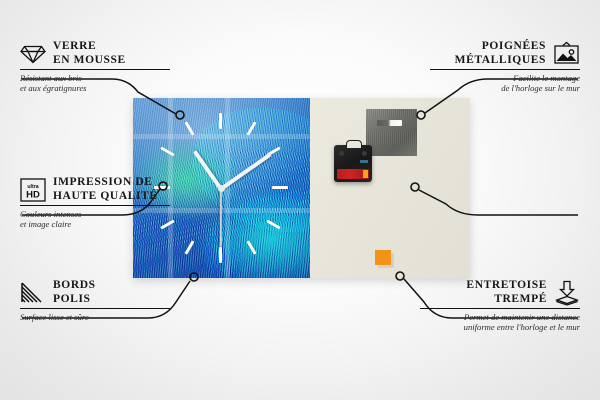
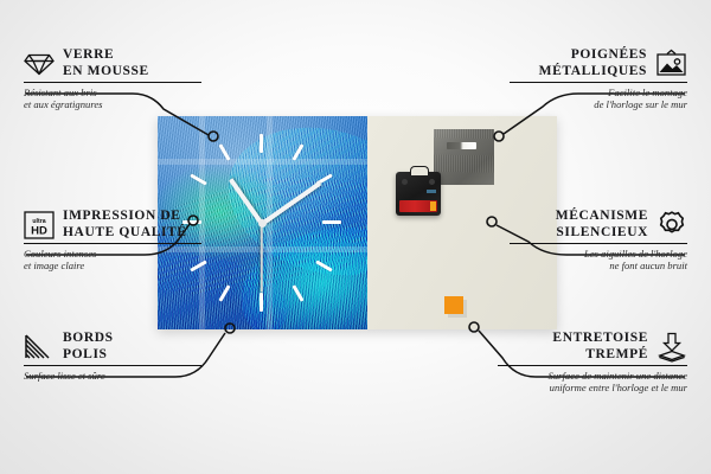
  VERRE
  EN MOUSSE
  Résistant aux bris
  et aux égratignures
  HD
  IMPRESSION DE
  HAUTE QUALITÉ
  Couleurs intenses
  et image claire
  BORDS
  POLIS
  Surface lisse et sûre
  POIGNÉES
  MÉTALLIQUES
  Facilite le montage
  de l'horloge sur le mur
+ MÉCANISME
+ SILENCIEUX
+ Les aiguilles de l'horloge
+ ne font aucun bruit
  ENTRETOISE
  TREMPÉ
- Permet de maintenir une distance
+ Surface de maintenir une distance
  uniforme entre l'horloge et le mur
